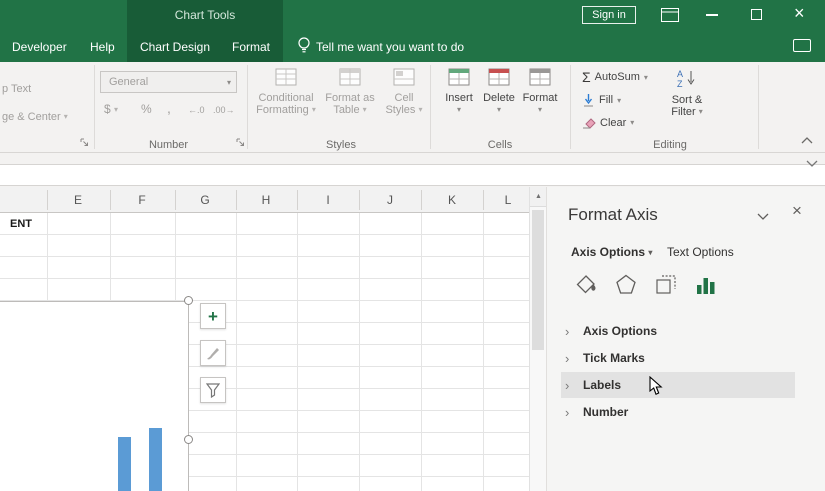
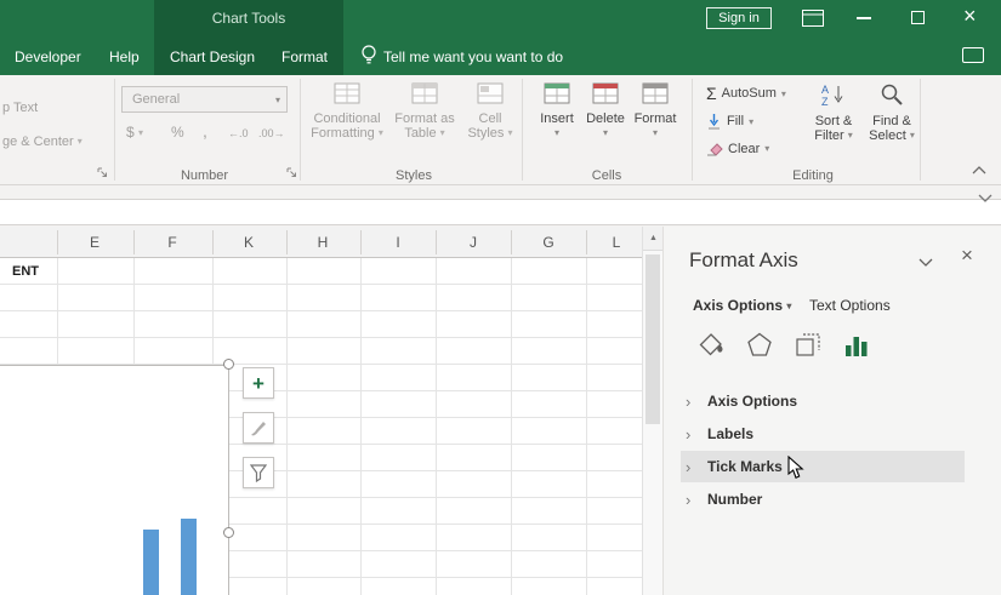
  Chart Tools
  Sign in
  ×
  Developer
  Help
  Chart Design
  Format
  Tell me want you want to do
  p Text
  ge & Center ▾
  General
  ▾
  $ ▾
  %
  ,
  ←.0
  .00→
  Number
  Conditional
  Formatting ▾
  Format as
  Table ▾
  Cell
  Styles ▾
  Styles
  Insert
  ▾
  Delete
  ▾
  Format
  ▾
  Cells
  Σ
  AutoSum
  ▾
  Fill
  ▾
  Clear
  ▾
  A
  Z
  Sort &
  Filter ▾
+ Find &
+ Select ▾
  Editing
  E
  F
- G
+ K
  H
  I
  J
- K
+ G
  L
  ENT
  +
  Format Axis
  ×
  Axis Options ▾
  Text Options
  ›
  Axis Options
  ›
- Tick Marks
+ Labels
  ›
- Labels
+ Tick Marks
  ›
  Number
